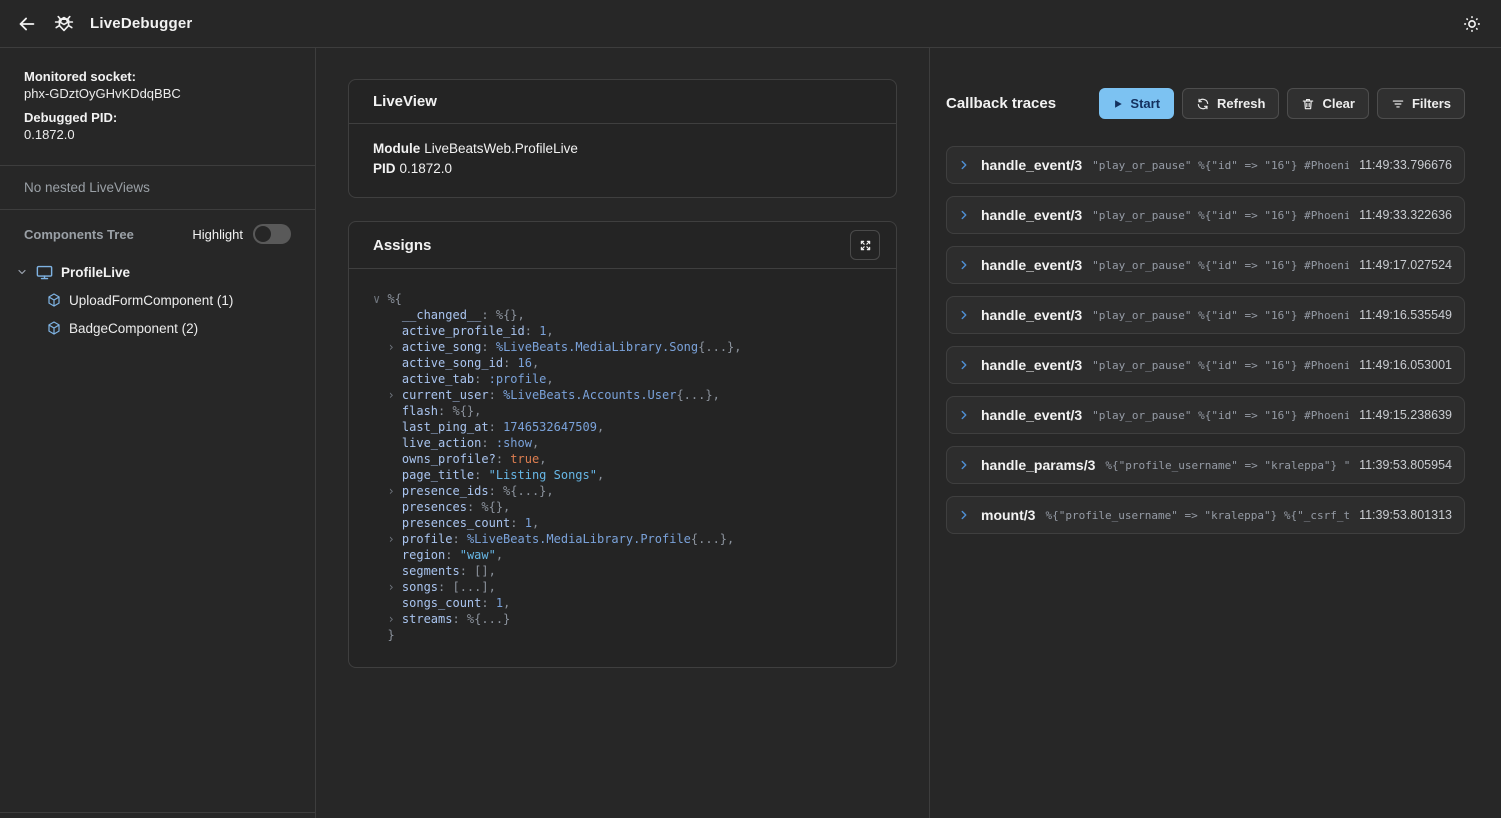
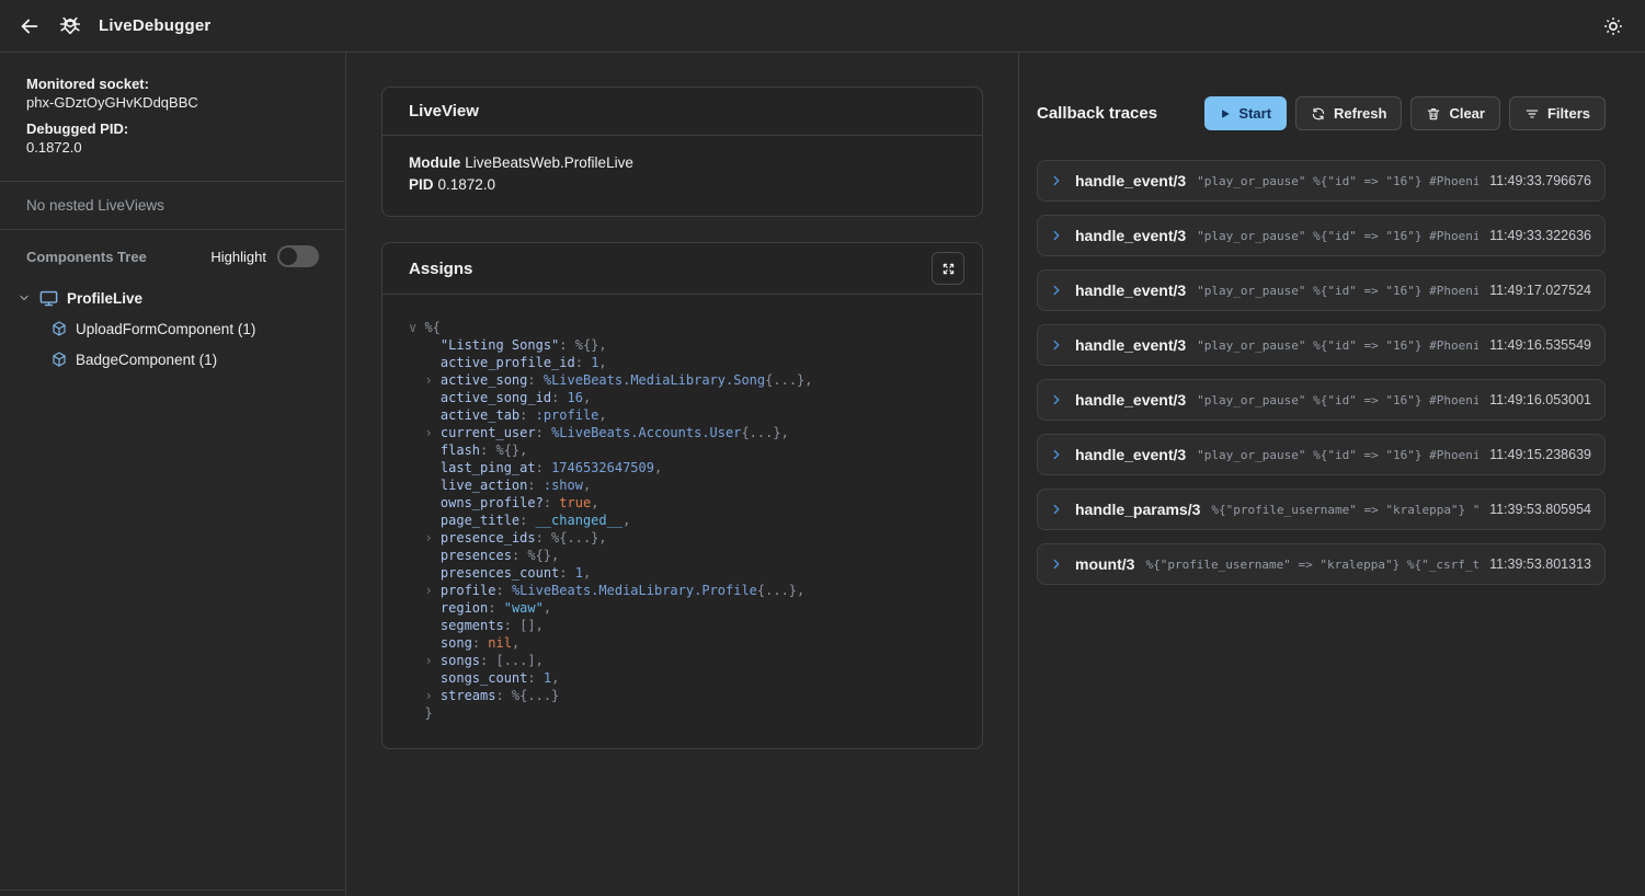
  LiveDebugger
  Monitored socket:
  phx-GDztOyGHvKDdqBBC
  Debugged PID:
  0.1872.0
  No nested LiveViews
  Components Tree
  Highlight
  ProfileLive
  UploadFormComponent (1)
- BadgeComponent (2)
+ BadgeComponent (1)
  LiveView
  Module LiveBeatsWeb.ProfileLive
  PID 0.1872.0
  Assigns
  ∨ %{
- __changed__: %{},
+ "Listing Songs": %{},
  active_profile_id: 1,
  › active_song: %LiveBeats.MediaLibrary.Song{...},
  active_song_id: 16,
  active_tab: :profile,
  › current_user: %LiveBeats.Accounts.User{...},
  flash: %{},
  last_ping_at: 1746532647509,
  live_action: :show,
  owns_profile?: true,
- page_title: "Listing Songs",
+ page_title: __changed__,
  › presence_ids: %{...},
  presences: %{},
  presences_count: 1,
  › profile: %LiveBeats.MediaLibrary.Profile{...},
  region: "waw",
  segments: [],
+ song: nil,
  › songs: [...],
  songs_count: 1,
  › streams: %{...}
  }
  Callback traces
  Start
  Refresh
  Clear
  Filters
  handle_event/3
  "play_or_pause" %{"id" => "16"} #Phoeni
  11:49:33.796676
  handle_event/3
  "play_or_pause" %{"id" => "16"} #Phoeni
  11:49:33.322636
  handle_event/3
  "play_or_pause" %{"id" => "16"} #Phoeni
  11:49:17.027524
  handle_event/3
  "play_or_pause" %{"id" => "16"} #Phoeni
  11:49:16.535549
  handle_event/3
  "play_or_pause" %{"id" => "16"} #Phoeni
  11:49:16.053001
  handle_event/3
  "play_or_pause" %{"id" => "16"} #Phoeni
  11:49:15.238639
  handle_params/3
  %{"profile_username" => "kraleppa"} "
  11:39:53.805954
  mount/3
  %{"profile_username" => "kraleppa"} %{"_csrf_t
  11:39:53.801313
